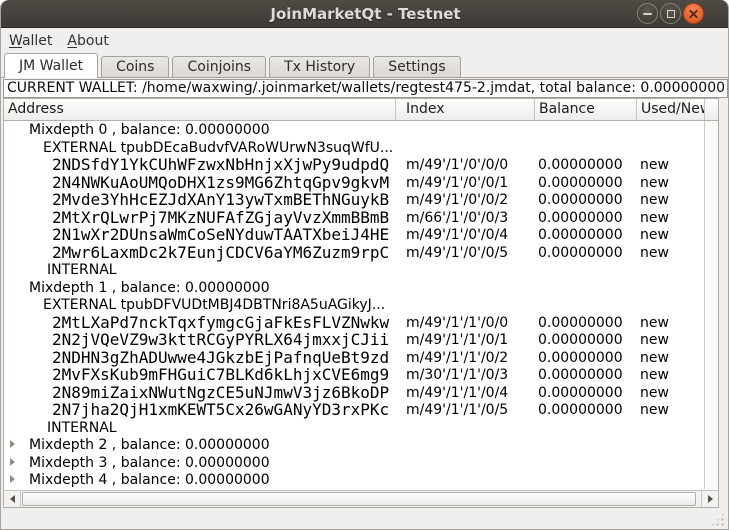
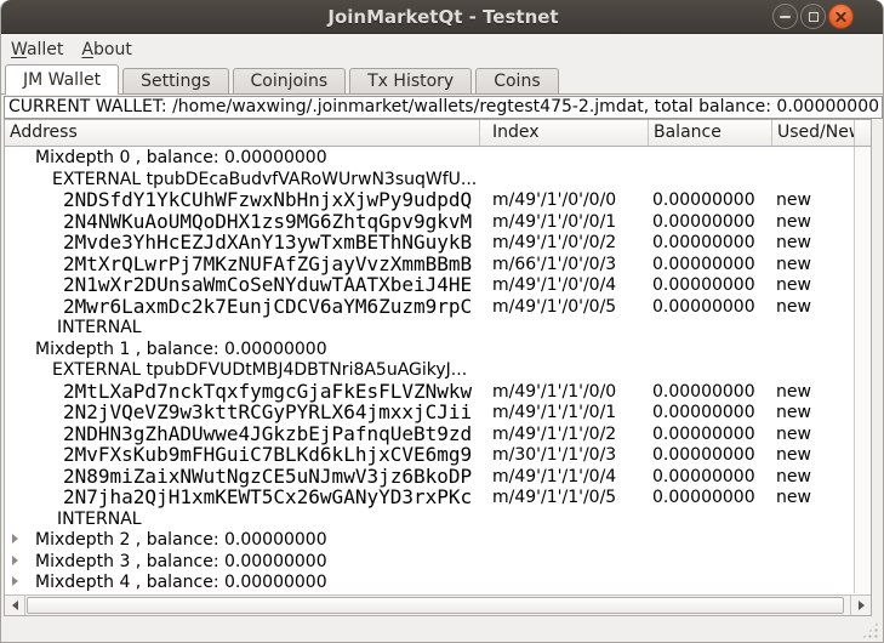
  JoinMarketQt - Testnet
  Wallet
  About
  JM Wallet
- Coins
+ Settings
  Coinjoins
  Tx History
- Settings
+ Coins
  CURRENT WALLET: /home/waxwing/.joinmarket/wallets/regtest475-2.jmdat, total balance: 0.00000000
  Address
  Index
  Balance
  Used/Ne
  Mixdepth 0 , balance: 0.00000000
  EXTERNAL tpubDEcaBudvfVARoWUrwN3suqWfU...
  2NDSfdY1YkCUhWFzwxNbHnjxXjwPy9udpdQ
  m/49'/1'/0'/0/0
  0.00000000
  new
  2N4NWKuAoUMQoDHX1zs9MG6ZhtqGpv9gkvM
  m/49'/1'/0'/0/1
  0.00000000
  new
  2Mvde3YhHcEZJdXAnY13ywTxmBEThNGuykB
  m/49'/1'/0'/0/2
  0.00000000
  new
  2MtXrQLwrPj7MKzNUFAfZGjayVvzXmmBBmB
  m/66'/1'/0'/0/3
  0.00000000
  new
  2N1wXr2DUnsaWmCoSeNYduwTAATXbeiJ4HE
  m/49'/1'/0'/0/4
  0.00000000
  new
  2Mwr6LaxmDc2k7EunjCDCV6aYM6Zuzm9rpC
  m/49'/1'/0'/0/5
  0.00000000
  new
  INTERNAL
  Mixdepth 1 , balance: 0.00000000
  EXTERNAL tpubDFVUDtMBJ4DBTNri8A5uAGikyJ...
  2MtLXaPd7nckTqxfymgcGjaFkEsFLVZNwkw
  m/49'/1'/1'/0/0
  0.00000000
  new
  2N2jVQeVZ9w3kttRCGyPYRLX64jmxxjCJii
  m/49'/1'/1'/0/1
  0.00000000
  new
  2NDHN3gZhADUwwe4JGkzbEjPafnqUeBt9zd
  m/49'/1'/1'/0/2
  0.00000000
  new
  2MvFXsKub9mFHGuiC7BLKd6kLhjxCVE6mg9
  m/30'/1'/1'/0/3
  0.00000000
  new
  2N89miZaixNWutNgzCE5uNJmwV3jz6BkoDP
  m/49'/1'/1'/0/4
  0.00000000
  new
  2N7jha2QjH1xmKEWT5Cx26wGANyYD3rxPKc
  m/49'/1'/1'/0/5
  0.00000000
  new
  INTERNAL
  Mixdepth 2 , balance: 0.00000000
  Mixdepth 3 , balance: 0.00000000
  Mixdepth 4 , balance: 0.00000000
